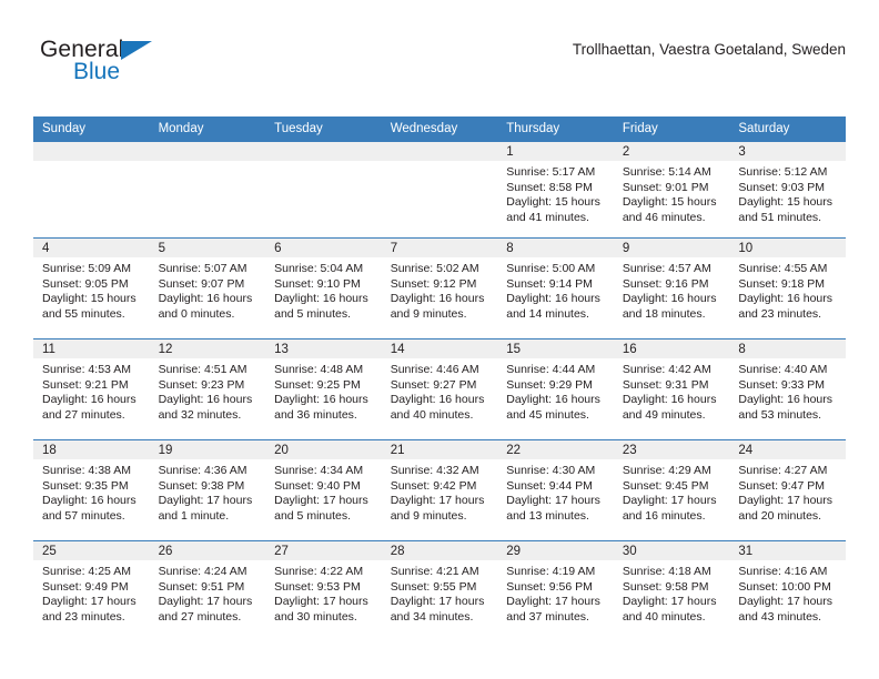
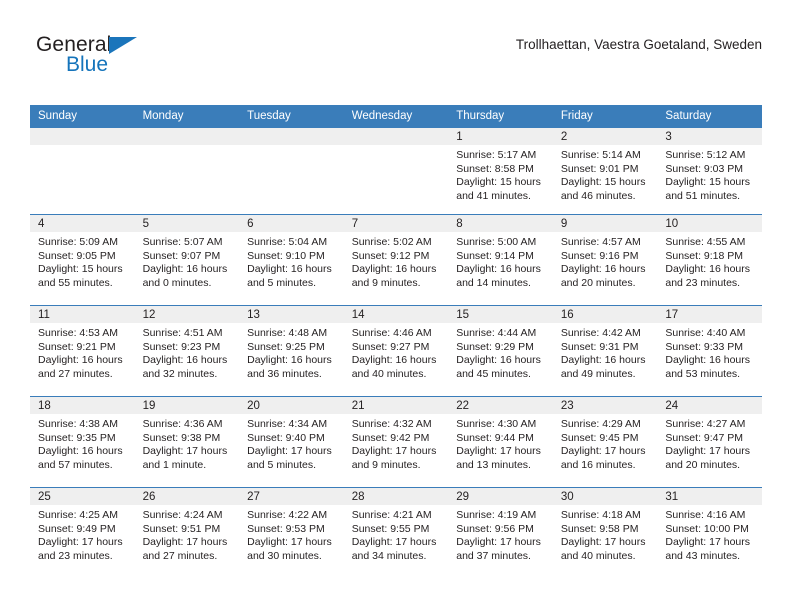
  General
  Blue
  Trollhaettan, Vaestra Goetaland, Sweden
  Sunday	Monday	Tuesday	Wednesday	Thursday	Friday	Saturday
  				1Sunrise: 5:17 AMSunset: 8:58 PMDaylight: 15 hoursand 41 minutes.	2Sunrise: 5:14 AMSunset: 9:01 PMDaylight: 15 hoursand 46 minutes.	3Sunrise: 5:12 AMSunset: 9:03 PMDaylight: 15 hoursand 51 minutes.
- 4Sunrise: 5:09 AMSunset: 9:05 PMDaylight: 15 hoursand 55 minutes.	5Sunrise: 5:07 AMSunset: 9:07 PMDaylight: 16 hoursand 0 minutes.	6Sunrise: 5:04 AMSunset: 9:10 PMDaylight: 16 hoursand 5 minutes.	7Sunrise: 5:02 AMSunset: 9:12 PMDaylight: 16 hoursand 9 minutes.	8Sunrise: 5:00 AMSunset: 9:14 PMDaylight: 16 hoursand 14 minutes.	9Sunrise: 4:57 AMSunset: 9:16 PMDaylight: 16 hoursand 18 minutes.	10Sunrise: 4:55 AMSunset: 9:18 PMDaylight: 16 hoursand 23 minutes.
+ 4Sunrise: 5:09 AMSunset: 9:05 PMDaylight: 15 hoursand 55 minutes.	5Sunrise: 5:07 AMSunset: 9:07 PMDaylight: 16 hoursand 0 minutes.	6Sunrise: 5:04 AMSunset: 9:10 PMDaylight: 16 hoursand 5 minutes.	7Sunrise: 5:02 AMSunset: 9:12 PMDaylight: 16 hoursand 9 minutes.	8Sunrise: 5:00 AMSunset: 9:14 PMDaylight: 16 hoursand 14 minutes.	9Sunrise: 4:57 AMSunset: 9:16 PMDaylight: 16 hoursand 20 minutes.	10Sunrise: 4:55 AMSunset: 9:18 PMDaylight: 16 hoursand 23 minutes.
- 11Sunrise: 4:53 AMSunset: 9:21 PMDaylight: 16 hoursand 27 minutes.	12Sunrise: 4:51 AMSunset: 9:23 PMDaylight: 16 hoursand 32 minutes.	13Sunrise: 4:48 AMSunset: 9:25 PMDaylight: 16 hoursand 36 minutes.	14Sunrise: 4:46 AMSunset: 9:27 PMDaylight: 16 hoursand 40 minutes.	15Sunrise: 4:44 AMSunset: 9:29 PMDaylight: 16 hoursand 45 minutes.	16Sunrise: 4:42 AMSunset: 9:31 PMDaylight: 16 hoursand 49 minutes.	8Sunrise: 4:40 AMSunset: 9:33 PMDaylight: 16 hoursand 53 minutes.
+ 11Sunrise: 4:53 AMSunset: 9:21 PMDaylight: 16 hoursand 27 minutes.	12Sunrise: 4:51 AMSunset: 9:23 PMDaylight: 16 hoursand 32 minutes.	13Sunrise: 4:48 AMSunset: 9:25 PMDaylight: 16 hoursand 36 minutes.	14Sunrise: 4:46 AMSunset: 9:27 PMDaylight: 16 hoursand 40 minutes.	15Sunrise: 4:44 AMSunset: 9:29 PMDaylight: 16 hoursand 45 minutes.	16Sunrise: 4:42 AMSunset: 9:31 PMDaylight: 16 hoursand 49 minutes.	17Sunrise: 4:40 AMSunset: 9:33 PMDaylight: 16 hoursand 53 minutes.
  18Sunrise: 4:38 AMSunset: 9:35 PMDaylight: 16 hoursand 57 minutes.	19Sunrise: 4:36 AMSunset: 9:38 PMDaylight: 17 hoursand 1 minute.	20Sunrise: 4:34 AMSunset: 9:40 PMDaylight: 17 hoursand 5 minutes.	21Sunrise: 4:32 AMSunset: 9:42 PMDaylight: 17 hoursand 9 minutes.	22Sunrise: 4:30 AMSunset: 9:44 PMDaylight: 17 hoursand 13 minutes.	23Sunrise: 4:29 AMSunset: 9:45 PMDaylight: 17 hoursand 16 minutes.	24Sunrise: 4:27 AMSunset: 9:47 PMDaylight: 17 hoursand 20 minutes.
  25Sunrise: 4:25 AMSunset: 9:49 PMDaylight: 17 hoursand 23 minutes.	26Sunrise: 4:24 AMSunset: 9:51 PMDaylight: 17 hoursand 27 minutes.	27Sunrise: 4:22 AMSunset: 9:53 PMDaylight: 17 hoursand 30 minutes.	28Sunrise: 4:21 AMSunset: 9:55 PMDaylight: 17 hoursand 34 minutes.	29Sunrise: 4:19 AMSunset: 9:56 PMDaylight: 17 hoursand 37 minutes.	30Sunrise: 4:18 AMSunset: 9:58 PMDaylight: 17 hoursand 40 minutes.	31Sunrise: 4:16 AMSunset: 10:00 PMDaylight: 17 hoursand 43 minutes.
